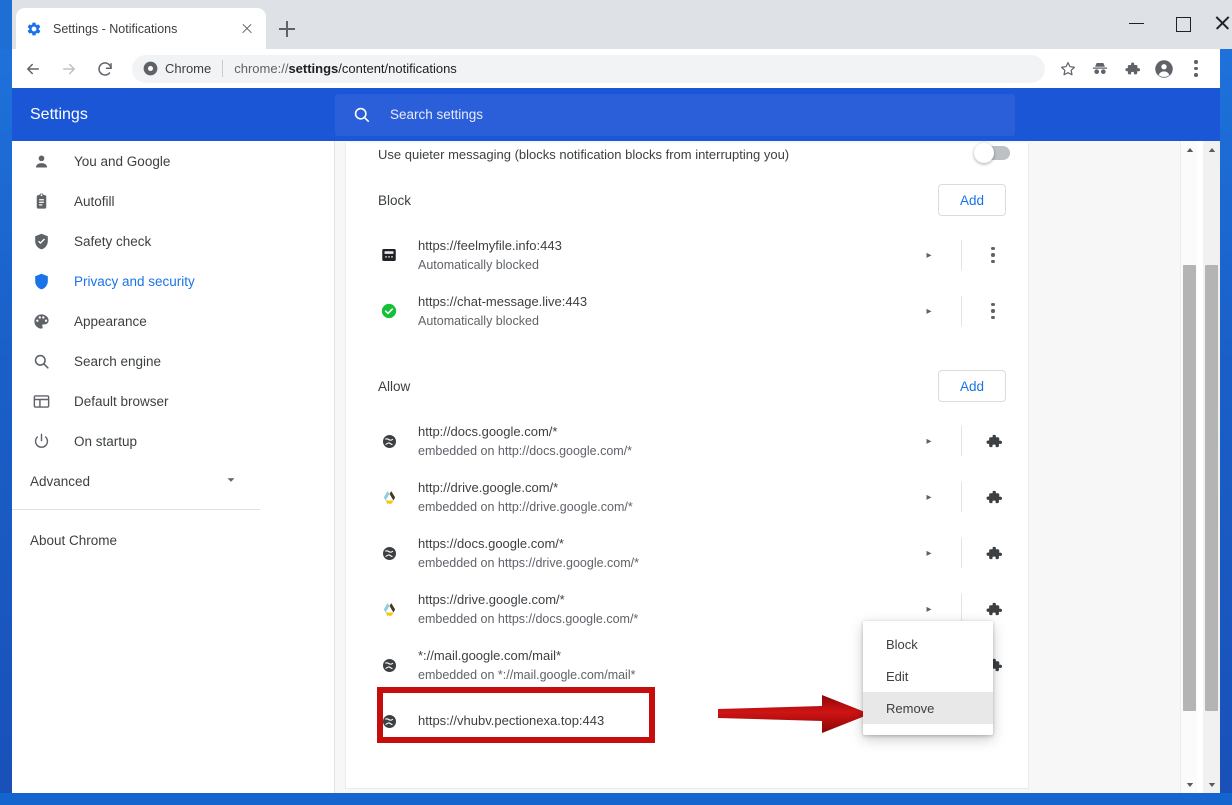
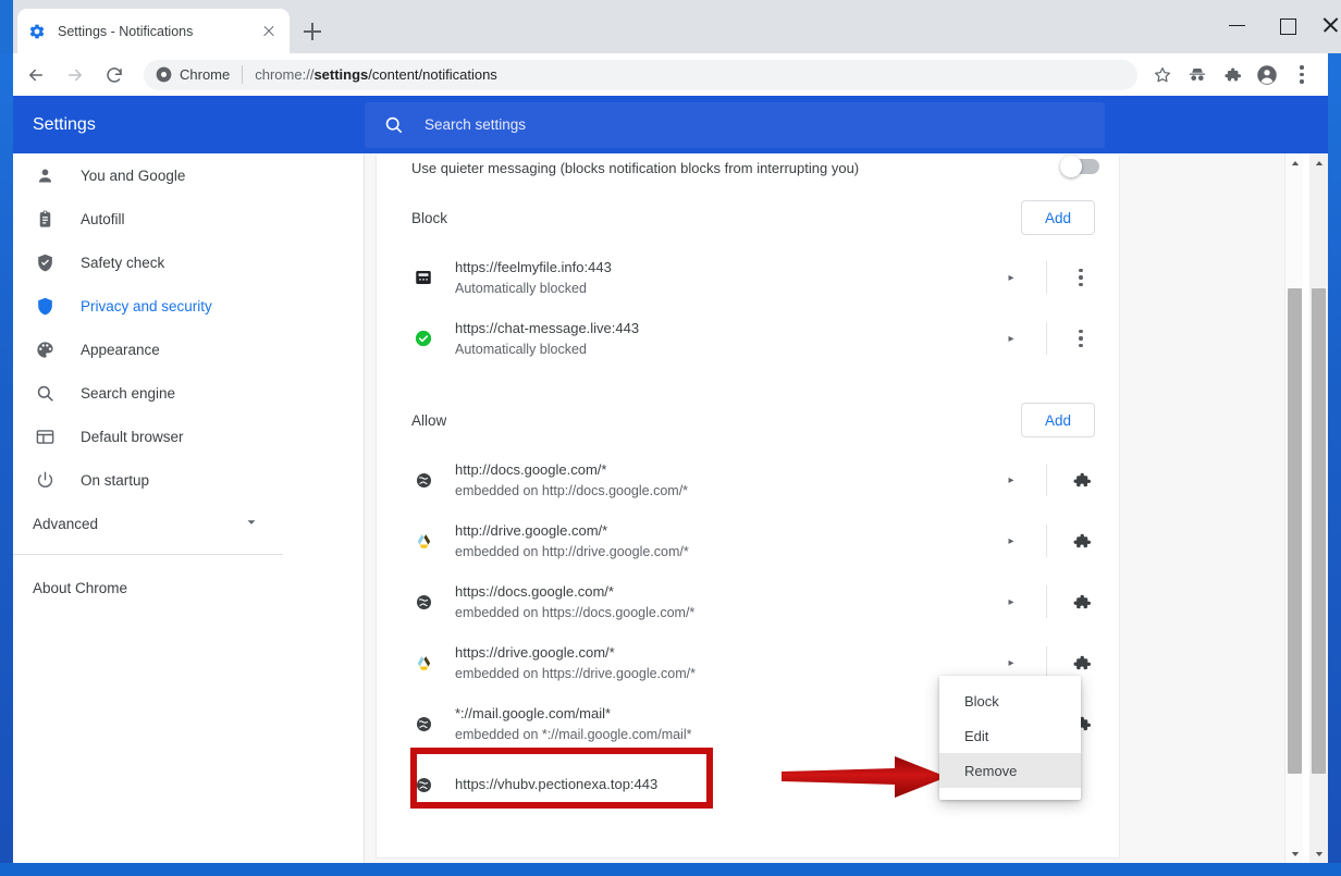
  Settings - Notifications
  Chrome
  chrome://settings/content/notifications
  Settings
  Search settings
  You and Google
  Autofill
  Safety check
  Privacy and security
  Appearance
  Search engine
  Default browser
  On startup
  Advanced
  About Chrome
  Use quieter messaging (blocks notification blocks from interrupting you)
  Block
  Add
  https://feelmyfile.info:443
  Automatically blocked
  ▸
  https://chat-message.live:443
  Automatically blocked
  ▸
  Allow
  Add
  http://docs.google.com/*
  embedded on http://docs.google.com/*
  ▸
  http://drive.google.com/*
  embedded on http://drive.google.com/*
  ▸
  https://docs.google.com/*
- embedded on https://drive.google.com/*
+ embedded on https://docs.google.com/*
  ▸
  https://drive.google.com/*
- embedded on https://docs.google.com/*
+ embedded on https://drive.google.com/*
  ▸
  *://mail.google.com/mail*
  embedded on *://mail.google.com/mail*
  https://vhubv.pectionexa.top:443
  Block
  Edit
  Remove
